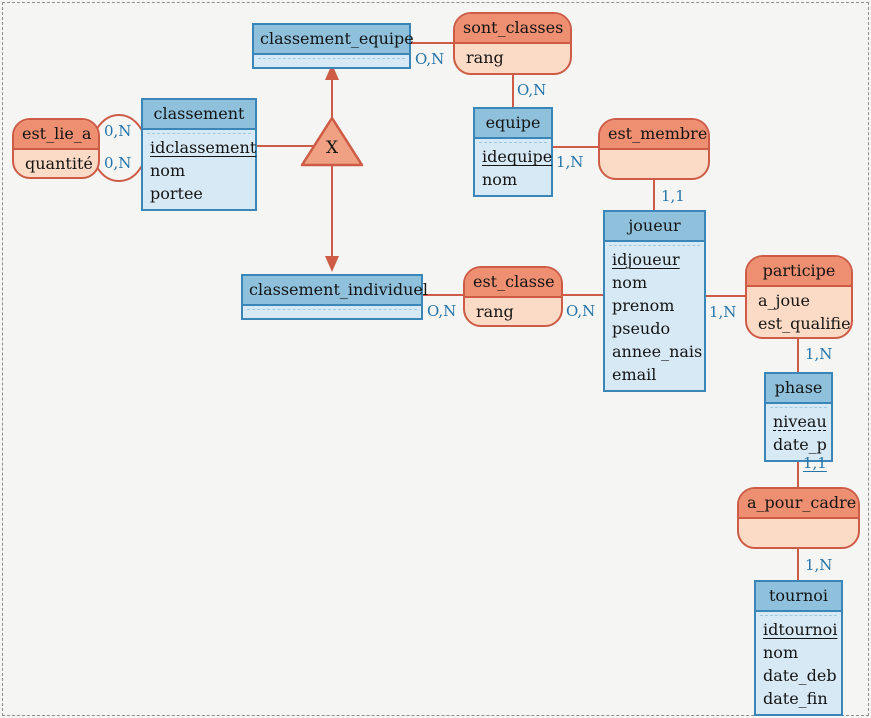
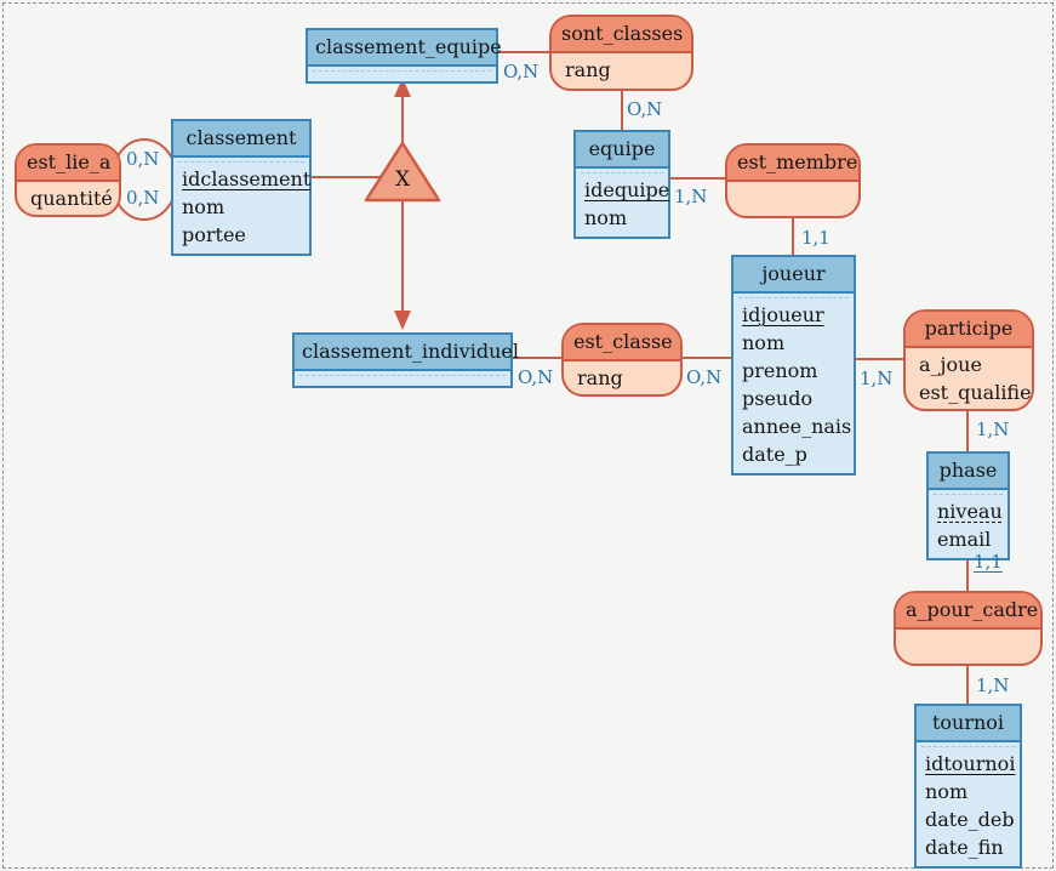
  classement_equipe
  classement
  idclassement
  nom
  portee
  equipe
  idequipe
  nom
  joueur
  idjoueur
  nom
  prenom
  pseudo
  annee_nais
- email
+ date_p
  classement_individuel
  phase
  niveau
- date_p
+ email
  tournoi
  idtournoi
  nom
  date_deb
  date_fin
  est_lie_a
  quantité
  sont_classes
  rang
  est_membre
  est_classe
  rang
  participe
  a_joue
  est_qualifie
  a_pour_cadre
  X
  0,N
  0,N
  O,N
  O,N
  1,N
  1,1
  O,N
  O,N
  1,N
  1,N
  1,1
  1,N
